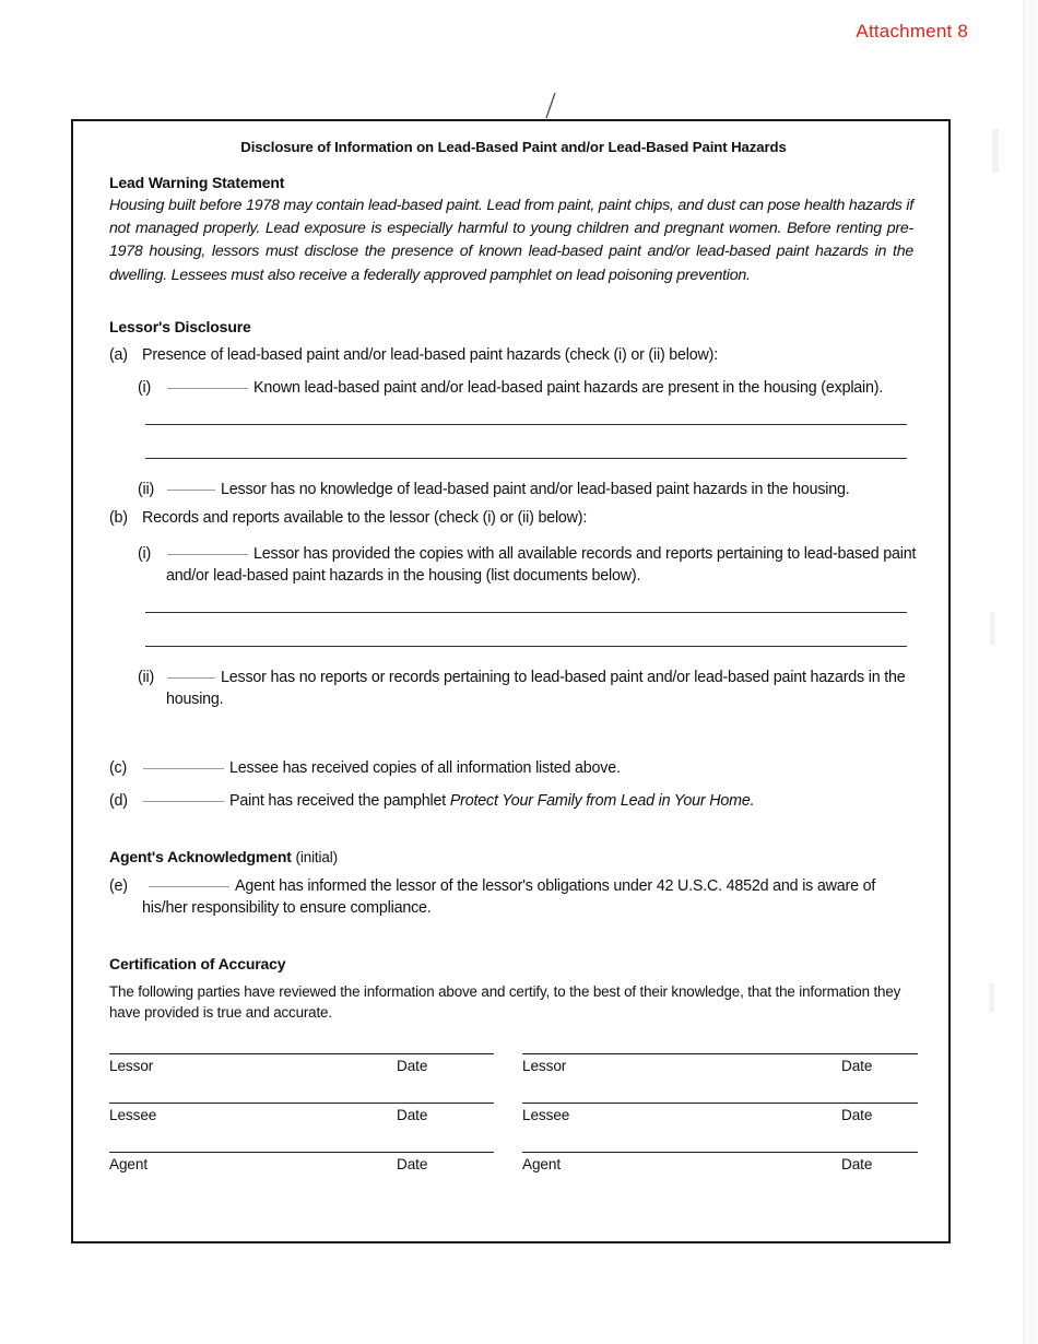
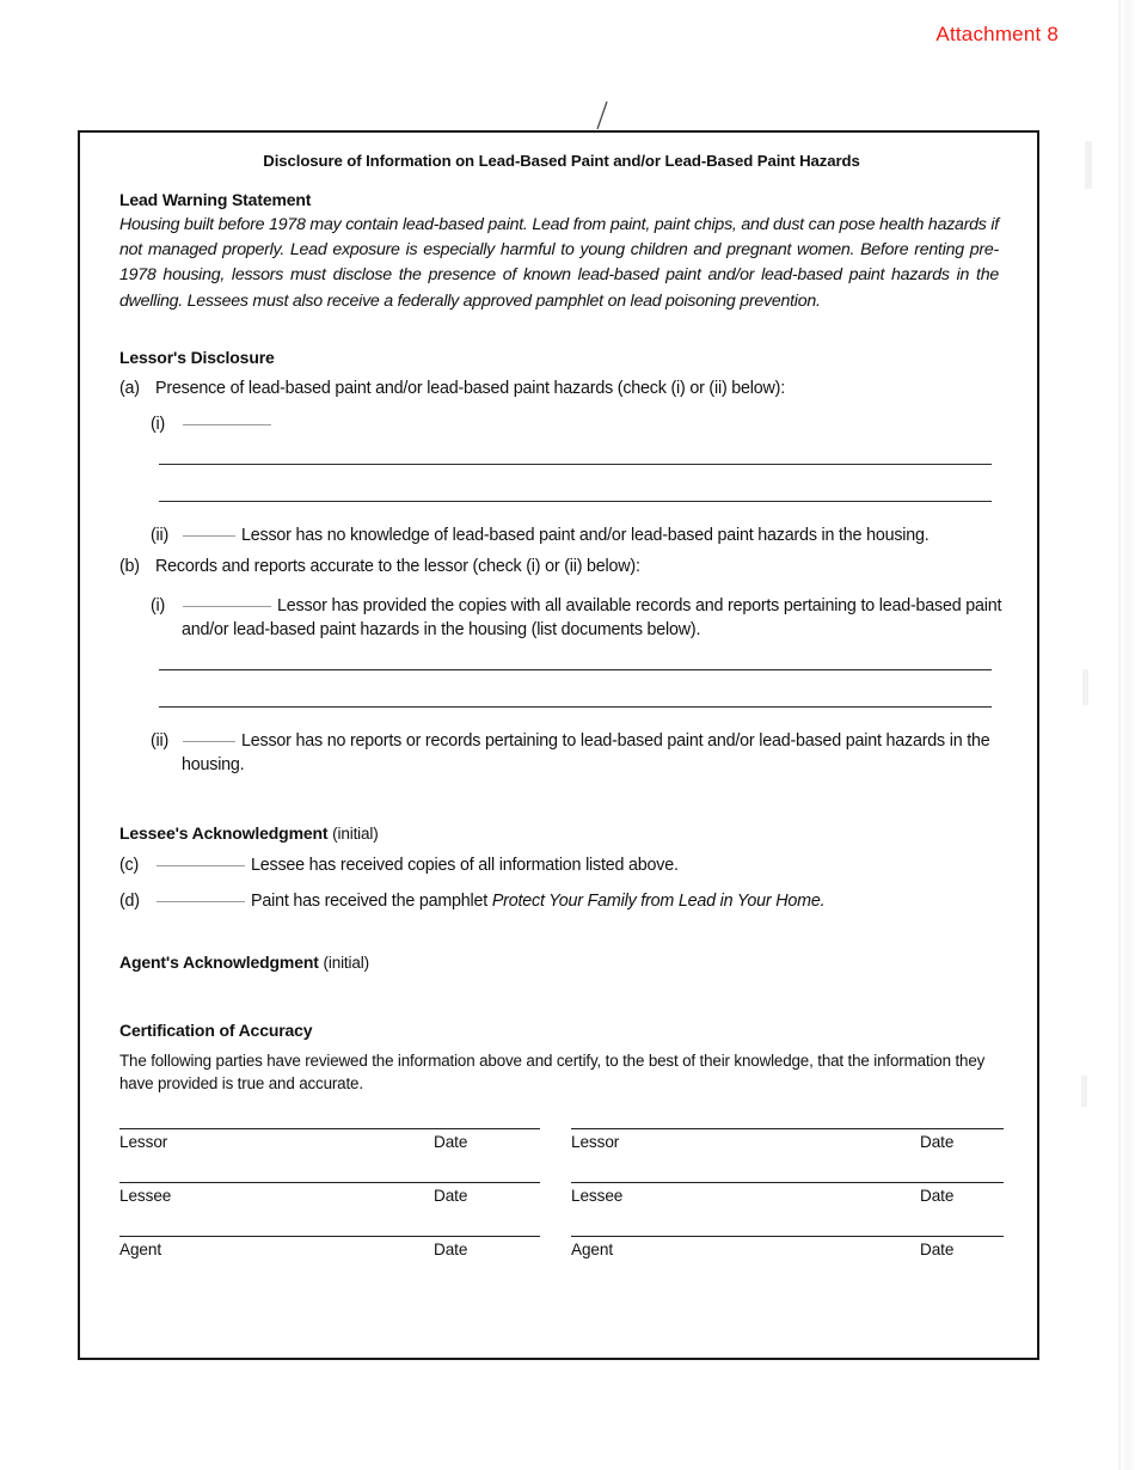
  Attachment 8
  Disclosure of Information on Lead-Based Paint and/or Lead-Based Paint Hazards
  Lead Warning Statement
  Housing built before 1978 may contain lead-based paint. Lead from paint, paint chips, and dust can pose health hazards if not managed properly. Lead exposure is especially harmful to young children and pregnant women. Before renting pre-1978 housing, lessors must disclose the presence of known lead-based paint and/or lead-based paint hazards in the dwelling. Lessees must also receive a federally approved pamphlet on lead poisoning prevention.
  Lessor's Disclosure
  (a)
  Presence of lead-based paint and/or lead-based paint hazards (check (i) or (ii) below):
  (i)
- Known lead-based paint and/or lead-based paint hazards are present in the housing (explain).
  (ii)
  Lessor has no knowledge of lead-based paint and/or lead-based paint hazards in the housing.
  (b)
- Records and reports available to the lessor (check (i) or (ii) below):
+ Records and reports accurate to the lessor (check (i) or (ii) below):
  (i)
  Lessor has provided the copies with all available records and reports pertaining to lead-based paint and/or lead-based paint hazards in the housing (list documents below).
  (ii)
  Lessor has no reports or records pertaining to lead-based paint and/or lead-based paint hazards in the housing.
+ Lessee's Acknowledgment (initial)
  (c)
  Lessee has received copies of all information listed above.
  (d)
  Paint has received the pamphlet Protect Your Family from Lead in Your Home.
  Agent's Acknowledgment (initial)
- (e)
- Agent has informed the lessor of the lessor's obligations under 42 U.S.C. 4852d and is aware of his/her responsibility to ensure compliance.
  Certification of Accuracy
  The following parties have reviewed the information above and certify, to the best of their knowledge, that the information they have provided is true and accurate.
  Lessor
  Date
  Lessor
  Date
  Lessee
  Date
  Lessee
  Date
  Agent
  Date
  Agent
  Date
